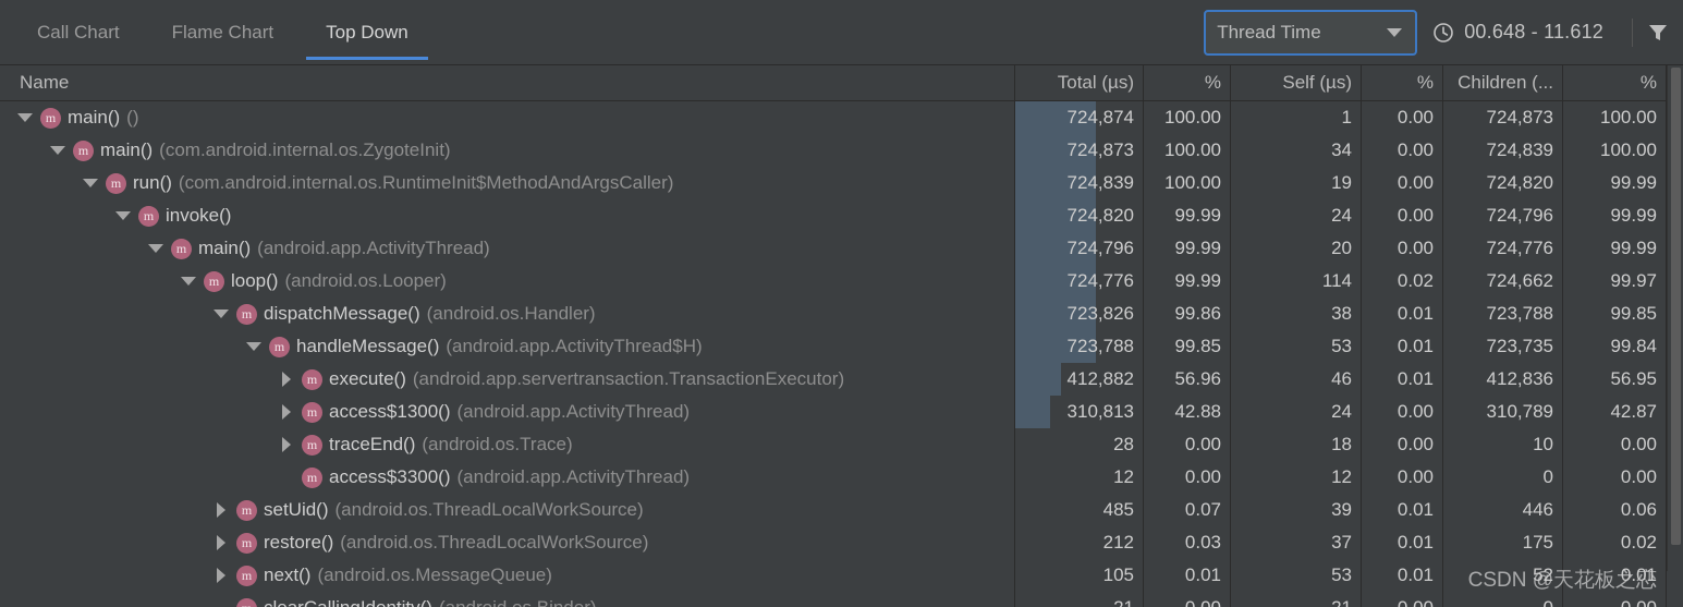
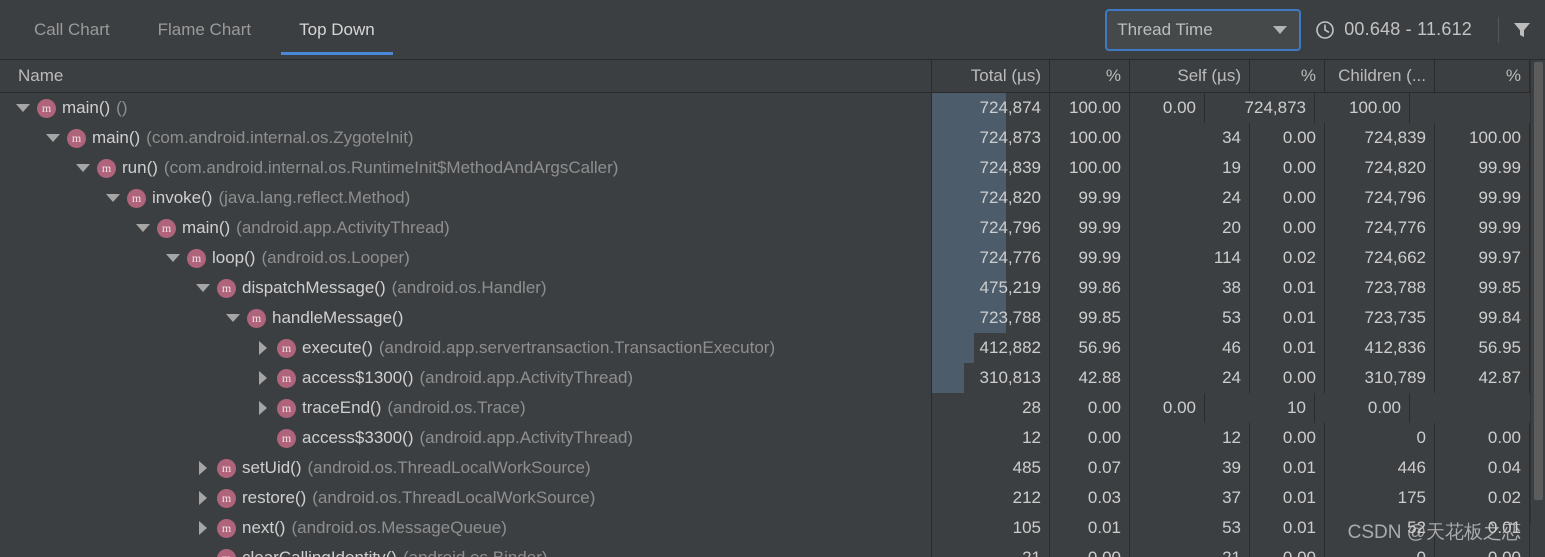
  Call Chart
  Flame Chart
  Top Down
  Thread Time
  00.648 - 11.612
  Name
  Total (µs)
  %
  Self (µs)
  %
  Children (...
  %
  m
  main()
  ()
  724,874
  100.00
- 1
  0.00
  724,873
  100.00
  m
  main()
  (com.android.internal.os.ZygoteInit)
  724,873
  100.00
  34
  0.00
  724,839
  100.00
  m
  run()
  (com.android.internal.os.RuntimeInit$MethodAndArgsCaller)
  724,839
  100.00
  19
  0.00
  724,820
  99.99
  m
  invoke()
+ (java.lang.reflect.Method)
  724,820
  99.99
  24
  0.00
  724,796
  99.99
  m
  main()
  (android.app.ActivityThread)
  724,796
  99.99
  20
  0.00
  724,776
  99.99
  m
  loop()
  (android.os.Looper)
  724,776
  99.99
  114
  0.02
  724,662
  99.97
  m
  dispatchMessage()
  (android.os.Handler)
- 723,826
+ 475,219
  99.86
  38
  0.01
  723,788
  99.85
  m
  handleMessage()
- (android.app.ActivityThread$H)
  723,788
  99.85
  53
  0.01
  723,735
  99.84
  m
  execute()
  (android.app.servertransaction.TransactionExecutor)
  412,882
  56.96
  46
  0.01
  412,836
  56.95
  m
  access$1300()
  (android.app.ActivityThread)
  310,813
  42.88
  24
  0.00
  310,789
  42.87
  m
  traceEnd()
  (android.os.Trace)
  28
  0.00
- 18
  0.00
  10
  0.00
  m
  access$3300()
  (android.app.ActivityThread)
  12
  0.00
  12
  0.00
  0
  0.00
  m
  setUid()
  (android.os.ThreadLocalWorkSource)
  485
  0.07
  39
  0.01
  446
- 0.06
+ 0.04
  m
  restore()
  (android.os.ThreadLocalWorkSource)
  212
  0.03
  37
  0.01
  175
  0.02
  m
  next()
  (android.os.MessageQueue)
  105
  0.01
  53
  0.01
  52
  0.01
  CSDN @天花板之恋
